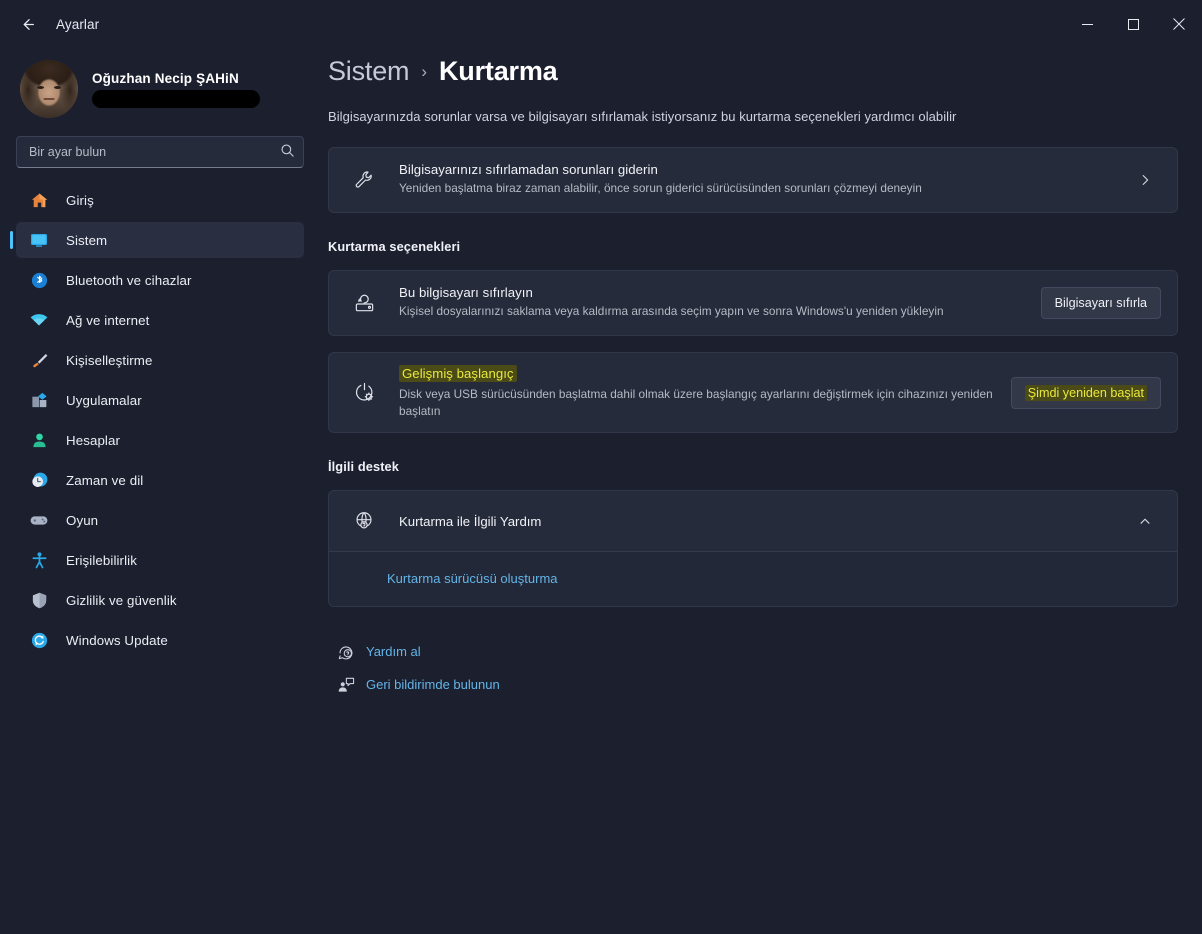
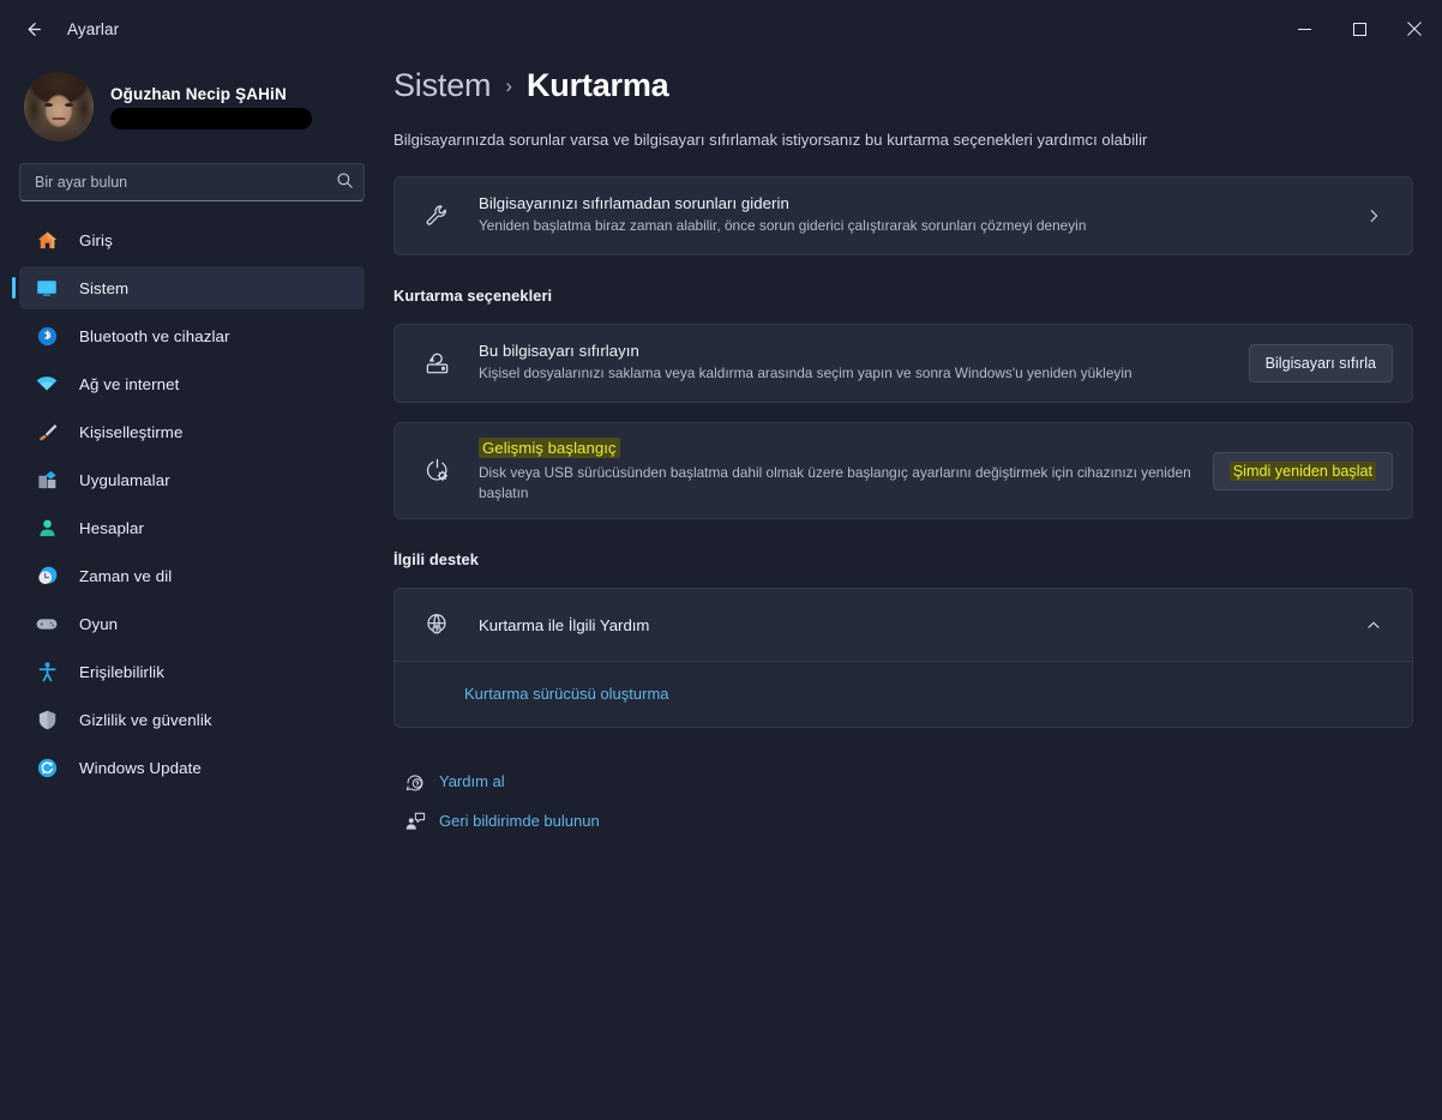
  Ayarlar
  Oğuzhan Necip ŞAHiN
  Bir ayar bulun
  Giriş
  Sistem
  Bluetooth ve cihazlar
  Ağ ve internet
  Kişiselleştirme
  Uygulamalar
  Hesaplar
  Zaman ve dil
  Oyun
  Erişilebilirlik
  Gizlilik ve güvenlik
  Windows Update
  Sistem
  ›
  Kurtarma
  Bilgisayarınızda sorunlar varsa ve bilgisayarı sıfırlamak istiyorsanız bu kurtarma seçenekleri yardımcı olabilir
  Bilgisayarınızı sıfırlamadan sorunları giderin
- Yeniden başlatma biraz zaman alabilir, önce sorun giderici sürücüsünden sorunları çözmeyi deneyin
+ Yeniden başlatma biraz zaman alabilir, önce sorun giderici çalıştırarak sorunları çözmeyi deneyin
  Kurtarma seçenekleri
  Bu bilgisayarı sıfırlayın
  Kişisel dosyalarınızı saklama veya kaldırma arasında seçim yapın ve sonra Windows'u yeniden yükleyin
  Bilgisayarı sıfırla
  Gelişmiş başlangıç
  Disk veya USB sürücüsünden başlatma dahil olmak üzere başlangıç ayarlarını değiştirmek için cihazınızı yeniden başlatın
  Şimdi yeniden başlat
  İlgili destek
  Kurtarma ile İlgili Yardım
  Kurtarma sürücüsü oluşturma
  Yardım al
  Geri bildirimde bulunun
